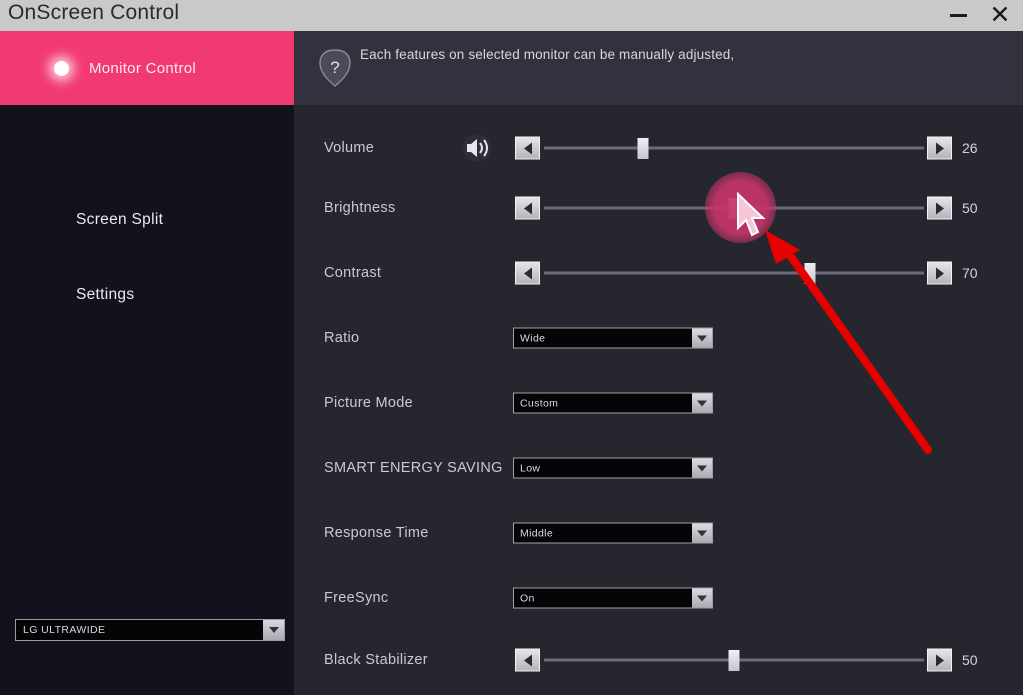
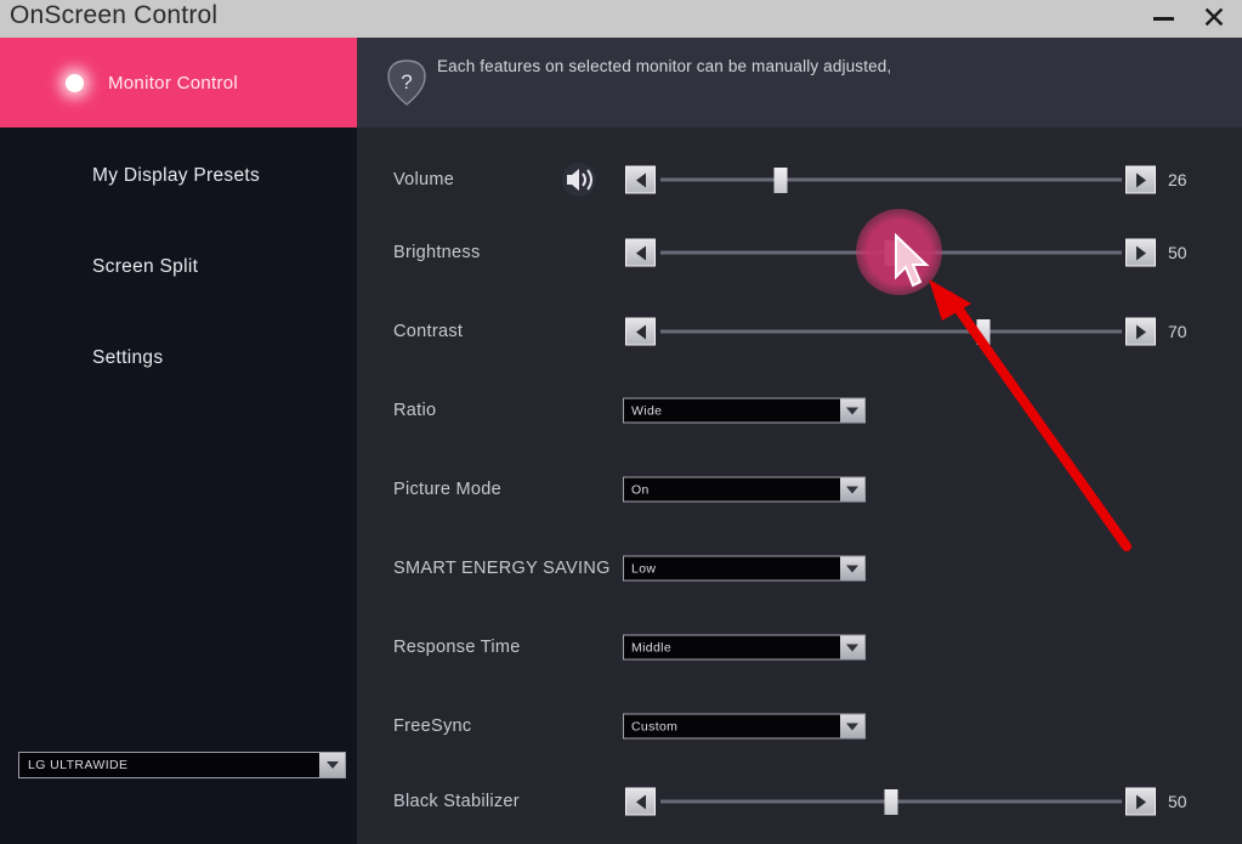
  OnScreen Control
  ✕
  Monitor Control
+ My Display Presets
  Screen Split
  Settings
  LG ULTRAWIDE
  ?
  Each features on selected monitor can be manually adjusted,
  Volume
  26
  Brightness
  50
  Contrast
  70
  Ratio
  Wide
  Picture Mode
- Custom
+ On
  SMART ENERGY SAVING
  Low
  Response Time
  Middle
  FreeSync
- On
+ Custom
  Black Stabilizer
  50
